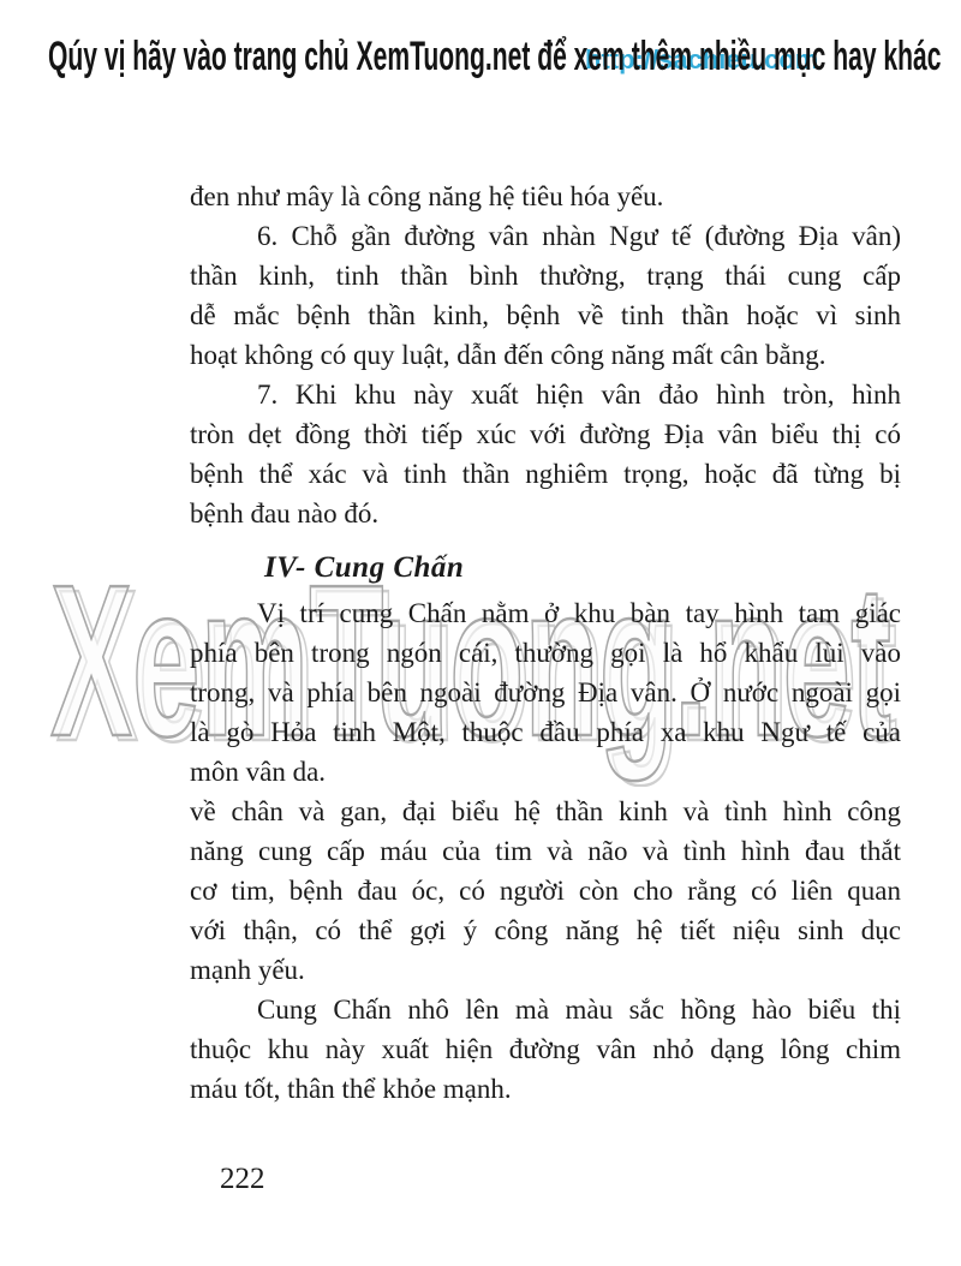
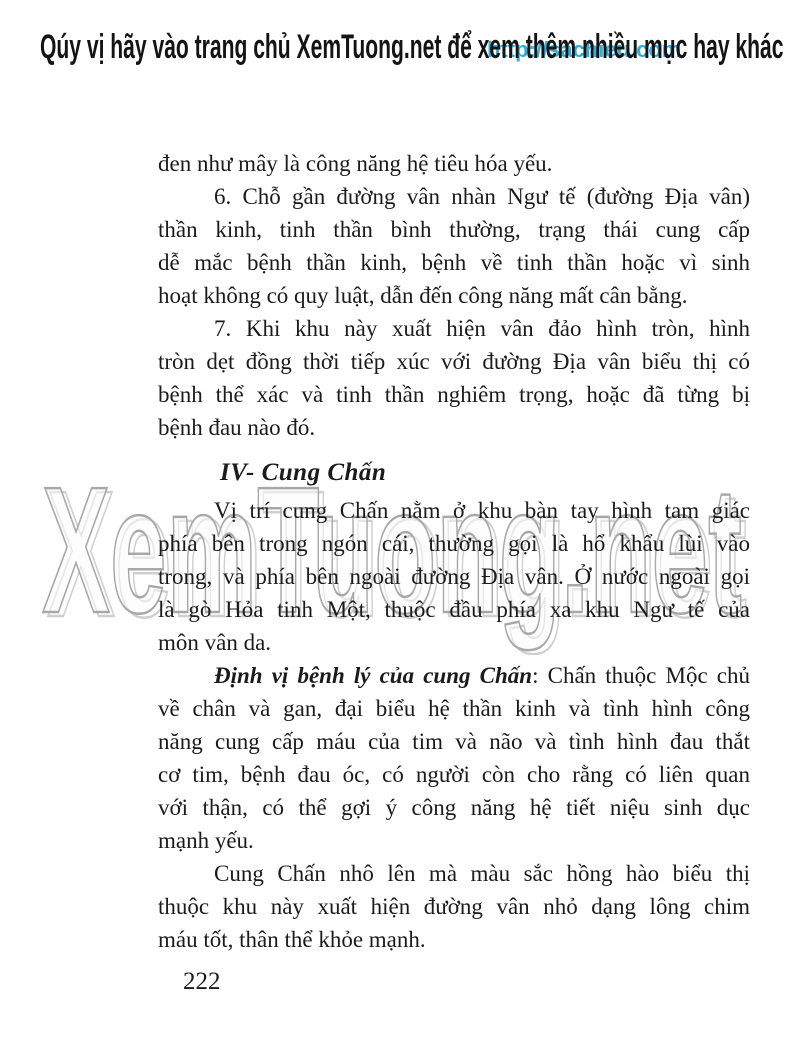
  http://sachieu.com
  Qúy vị hãy vào trang chủ XemTuong.net để xem thêm nhiều mục hay khác
  XemTuong.net
  đen như mây là công năng hệ tiêu hóa yếu.
  6. Chỗ gần đường vân nhàn Ngư tế (đường Địa vân)
  thần kinh, tinh thần bình thường, trạng thái cung cấp
  dễ mắc bệnh thần kinh, bệnh về tinh thần hoặc vì sinh
  hoạt không có quy luật, dẫn đến công năng mất cân bằng.
  7. Khi khu này xuất hiện vân đảo hình tròn, hình
  tròn dẹt đồng thời tiếp xúc với đường Địa vân biểu thị có
  bệnh thể xác và tinh thần nghiêm trọng, hoặc đã từng bị
  bệnh đau nào đó.
  IV- Cung Chấn
  Vị trí cung Chấn nằm ở khu bàn tay hình tam giác
  phía bên trong ngón cái, thường gọi là hổ khẩu lùi vào
  trong, và phía bên ngoài đường Địa vân. Ở nước ngoài gọi
  là gò Hỏa tinh Một, thuộc đầu phía xa khu Ngư tế của
  môn vân da.
+ Định vị bệnh lý của cung Chấn: Chấn thuộc Mộc chủ
  về chân và gan, đại biểu hệ thần kinh và tình hình công
  năng cung cấp máu của tim và não và tình hình đau thắt
  cơ tim, bệnh đau óc, có người còn cho rằng có liên quan
  với thận, có thể gợi ý công năng hệ tiết niệu sinh dục
  mạnh yếu.
  Cung Chấn nhô lên mà màu sắc hồng hào biểu thị
  thuộc khu này xuất hiện đường vân nhỏ dạng lông chim
  máu tốt, thân thể khỏe mạnh.
  222
